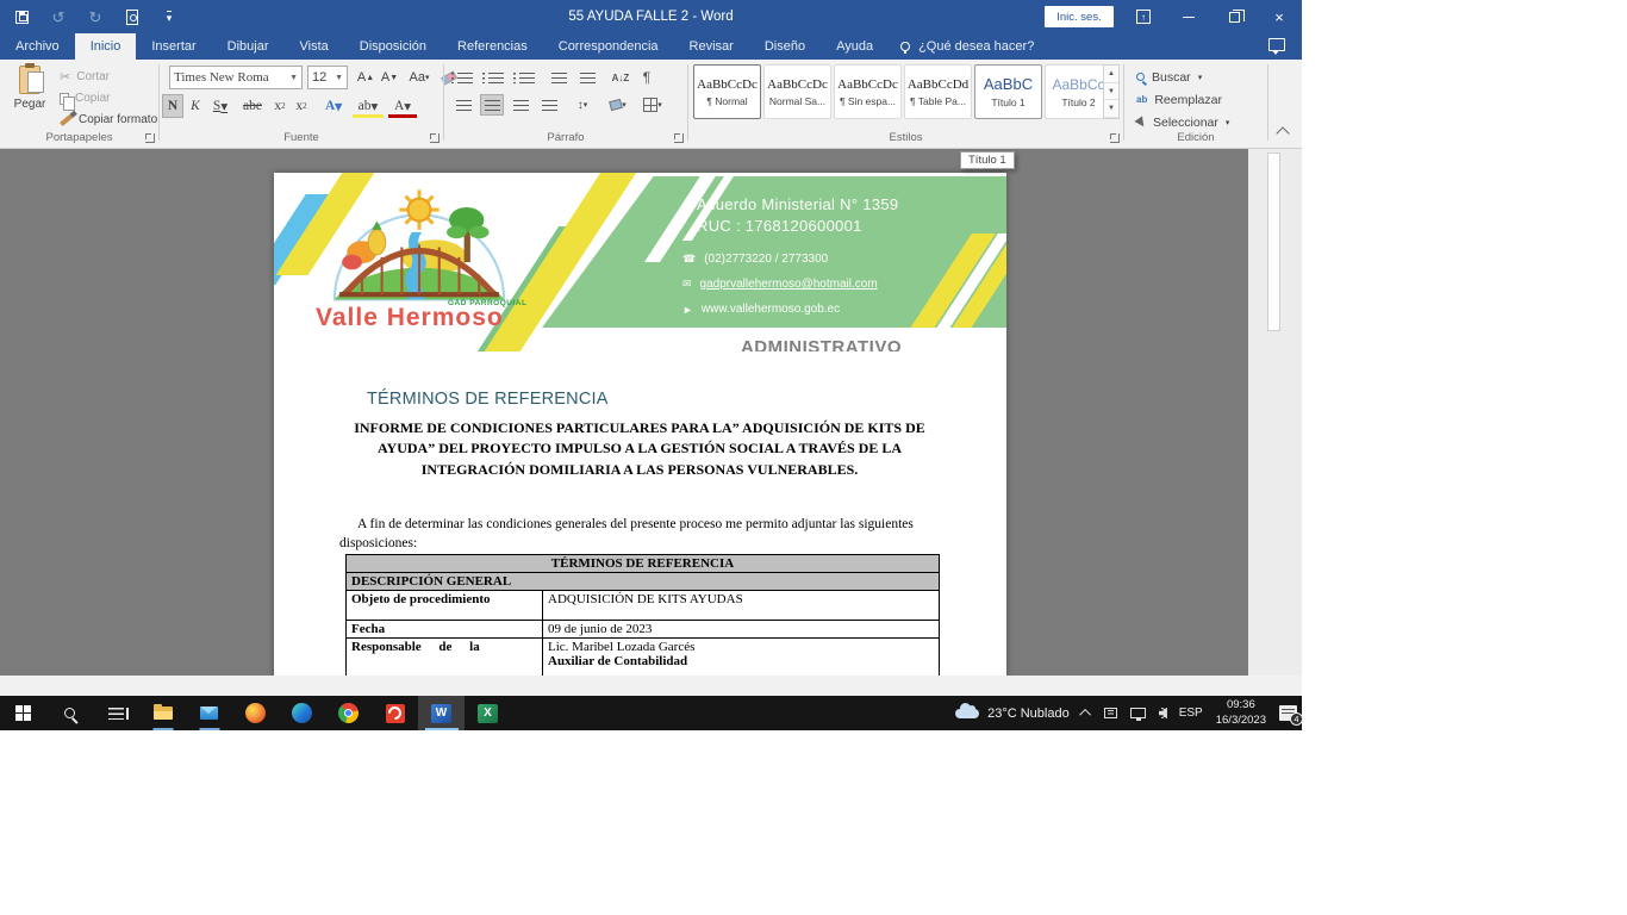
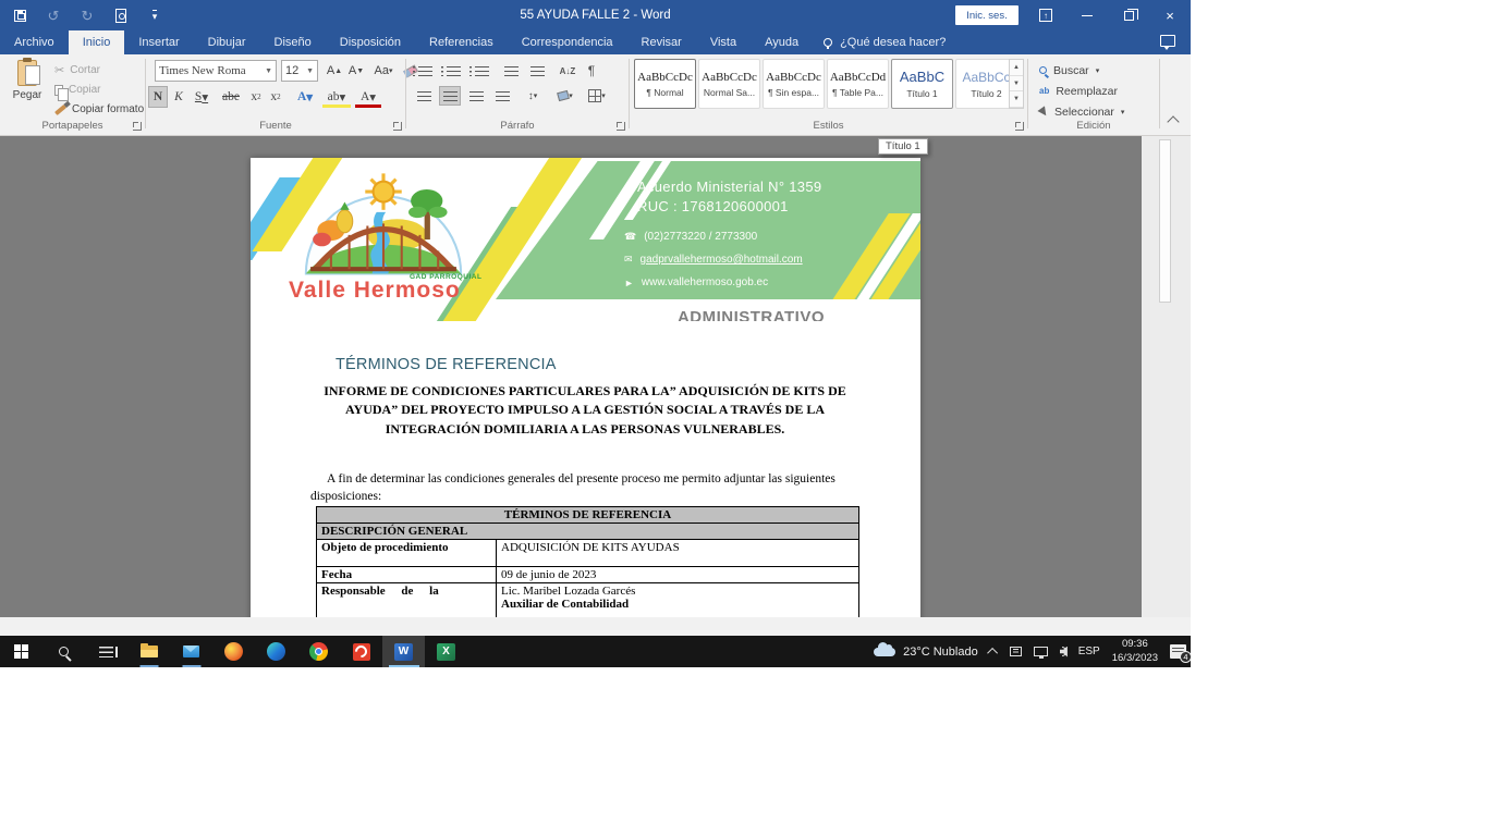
  ↺
  ↻
  ▾
  55 AYUDA FALLE 2 - Word
  Inic. ses.
  ↑
  ×
  Archivo
  Inicio
  Insertar
  Dibujar
- Vista
+ Diseño
  Disposición
  Referencias
  Correspondencia
  Revisar
- Diseño
+ Vista
  Ayuda
  ¿Qué desea hacer?
  Pegar
  ✂
  Cortar
  Copiar
  Copiar formato
  Portapapeles
  Times New Roma
  ▼
  12
  A
  A
  Aa
  N
  K
  S
  ▾
  abe
  x
  2
  x
  2
  A
  ▾
  ab
  ▾
  A
  ▾
  Fuente
  A↓Z
  ¶
  ↕
  Párrafo
  AaBbCcDc
  ¶ Normal
  AaBbCcDc
  Normal Sa...
  AaBbCcDc
  ¶ Sin espa...
  AaBbCcDd
  ¶ Table Pa...
  AaBbC
  Título 1
  AaBbCc
  Título 2
  Estilos
  Buscar
  ab
  Reemplazar
  Seleccionar
  Edición
  Acuerdo Ministerial N° 1359
  RUC : 1768120600001
  ☎
  (02)2773220 / 2773300
  ✉
  gadprvallehermoso@hotmail.com
  ►
  www.vallehermoso.gob.ec
  Valle Hermoso
  ADMINISTRATIVO
  TÉRMINOS DE REFERENCIA
  INFORME DE CONDICIONES PARTICULARES PARA LA” ADQUISICIÓN DE KITS DE AYUDA” DEL PROYECTO IMPULSO A LA GESTIÓN SOCIAL A TRAVÉS DE LA INTEGRACIÓN DOMILIARIA A LAS PERSONAS VULNERABLES.
  A fin de determinar las condiciones generales del presente proceso me permito adjuntar las siguientes disposiciones:
  TÉRMINOS DE REFERENCIA
  DESCRIPCIÓN GENERAL
  Objeto de procedimiento	ADQUISICIÓN DE KITS AYUDAS
  Fecha	09 de junio de 2023
  Responsable de la	Lic. Maribel Lozada Garcés Auxiliar de Contabilidad
  Título 1
  W
  X
  23°C Nublado
  ESP
  09:36
  16/3/2023
  4
